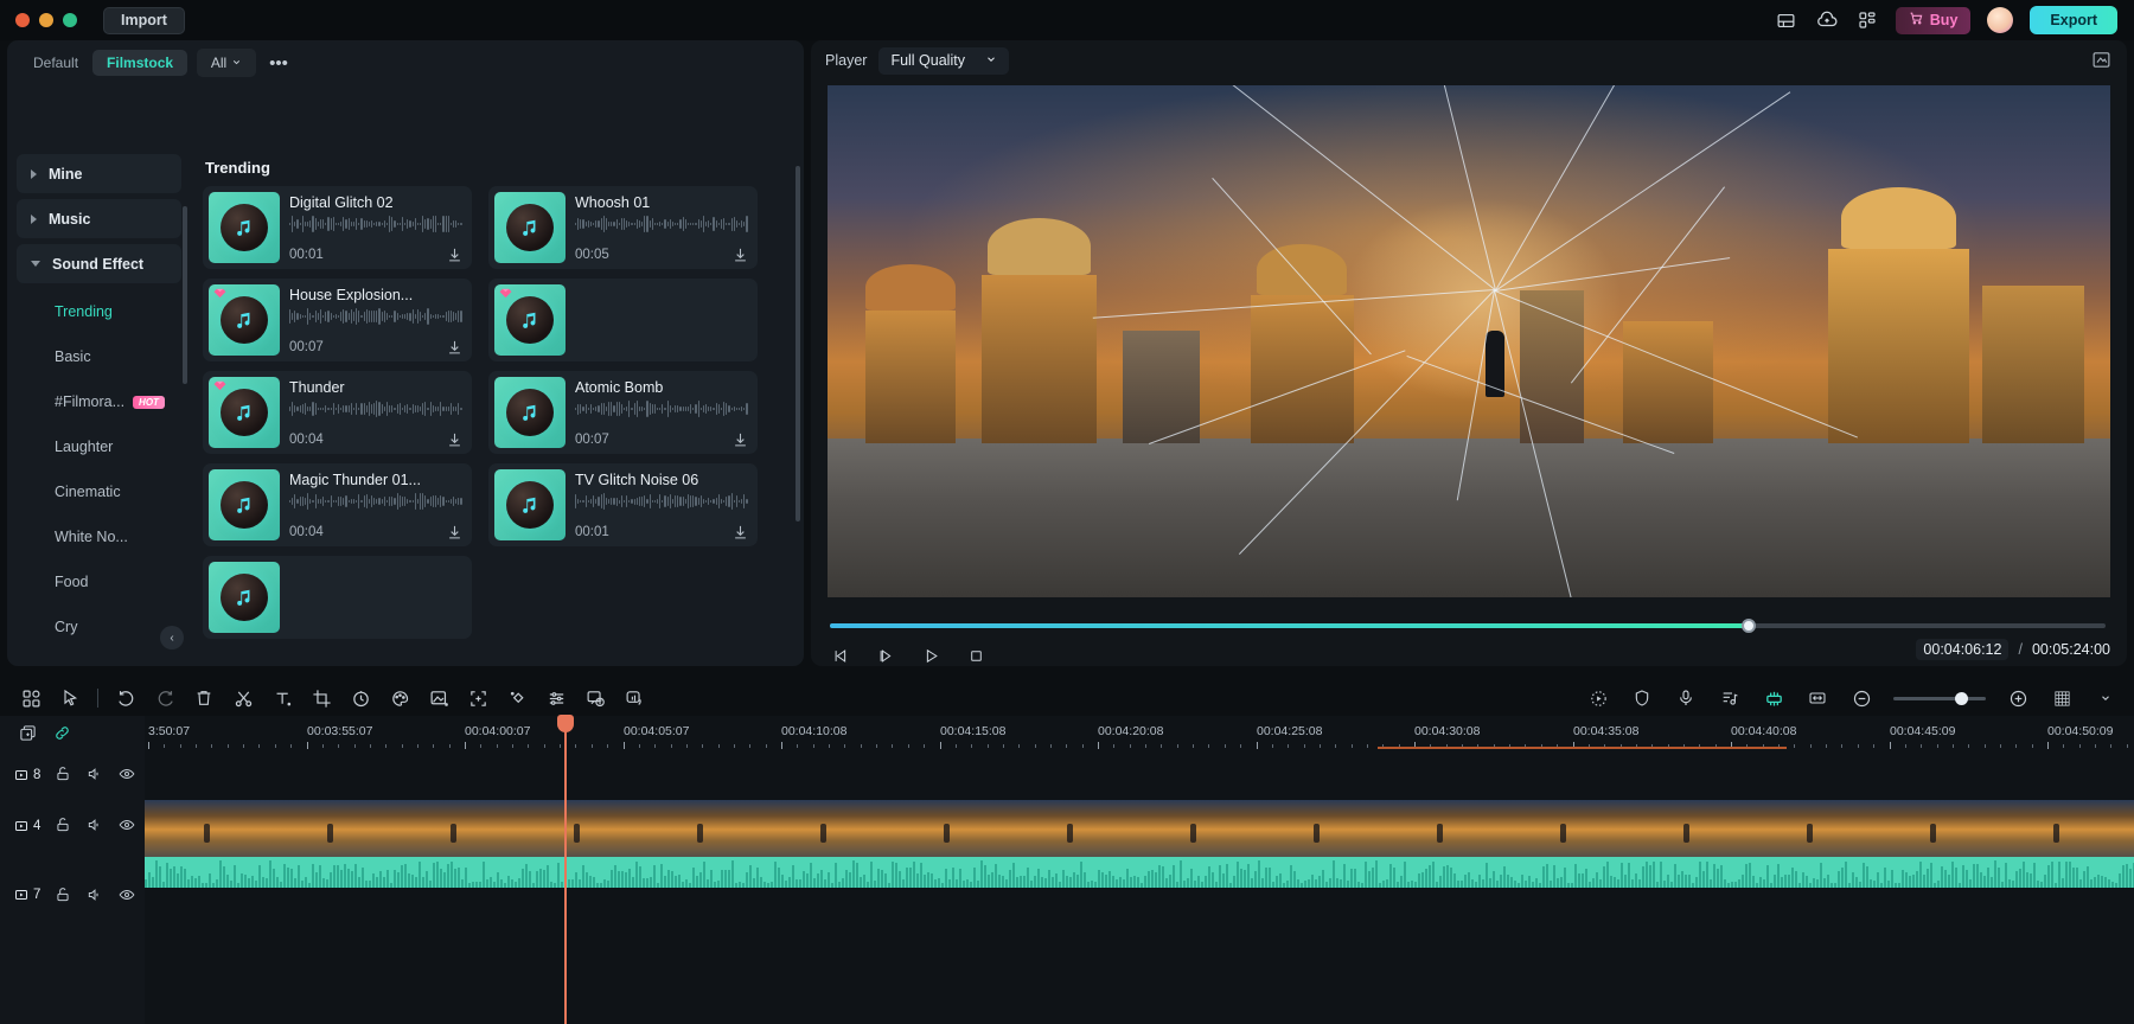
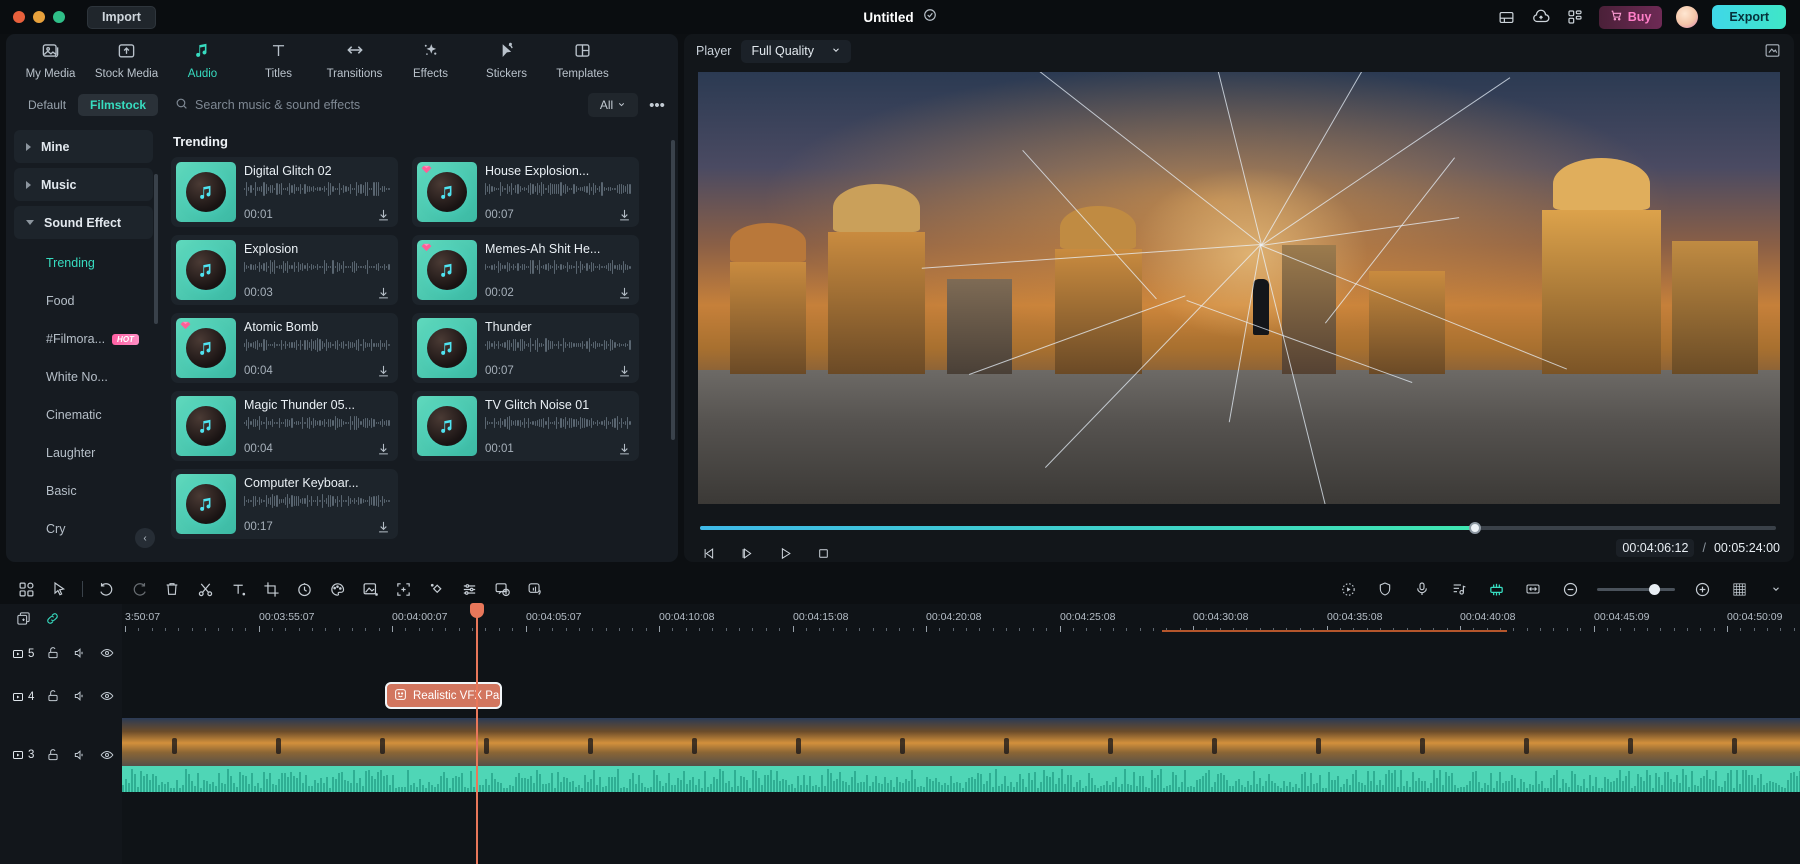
  Import
+ Untitled
  Buy
  Export
+ My Media
+ Stock Media
+ Audio
+ Titles
+ Transitions
+ Effects
+ Stickers
+ Templates
  Default
  Filmstock
+ Search music & sound effects
  All
  •••
  Mine
  Music
  Sound Effect
  Trending
- Basic
+ Food
  #Filmora...
  HOT
- Laughter
+ White No...
  Cinematic
- White No...
+ Laughter
- Food
+ Basic
  Cry
  ‹
  Trending
  Digital Glitch 02
  00:01
- Whoosh 01
- 00:05
  House Explosion...
  00:07
+ Explosion
+ 00:03
+ Memes-Ah Shit He...
+ 00:02
- Thunder
+ Atomic Bomb
  00:04
- Atomic Bomb
+ Thunder
  00:07
- Magic Thunder 01...
+ Magic Thunder 05...
  00:04
- TV Glitch Noise 06
+ TV Glitch Noise 01
  00:01
+ Computer Keyboar...
+ 00:17
  Player
  Full Quality
  00:04:06:12
  /
  00:05:24:00
- 8
+ 5
  4
- 7
+ 3
  3:50:07
  00:03:55:07
  00:04:00:07
  00:04:05:07
  00:04:10:08
  00:04:15:08
  00:04:20:08
  00:04:25:08
  00:04:30:08
  00:04:35:08
  00:04:40:08
  00:04:45:09
  00:04:50:09
+ Realistic VFX Pa
